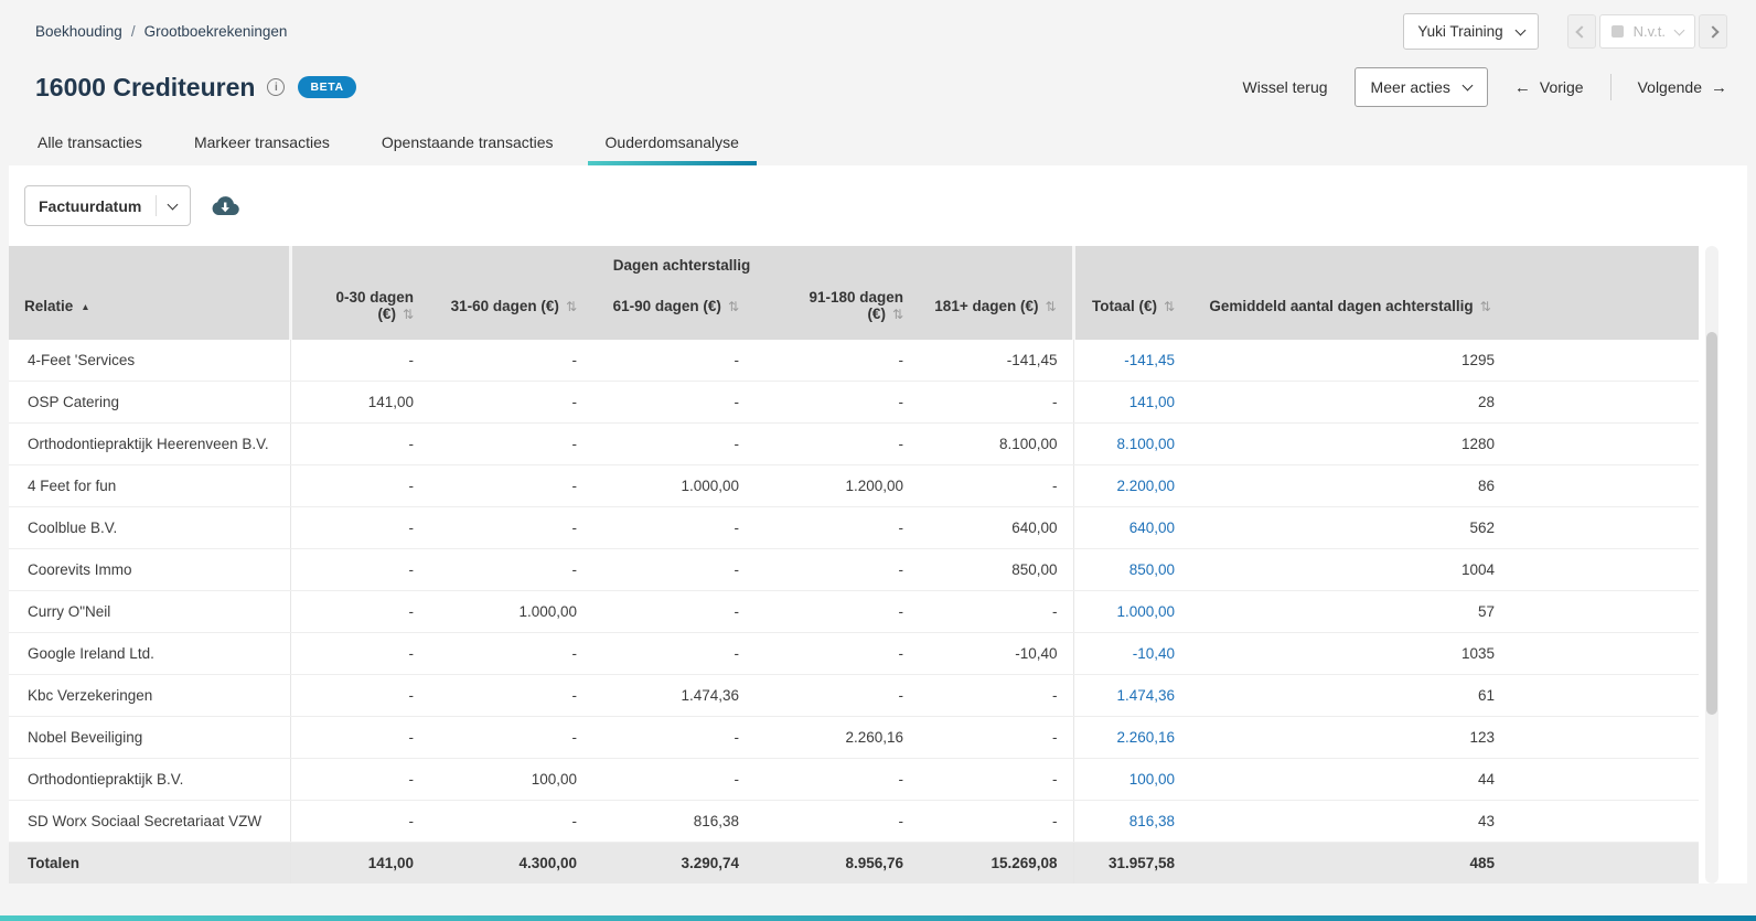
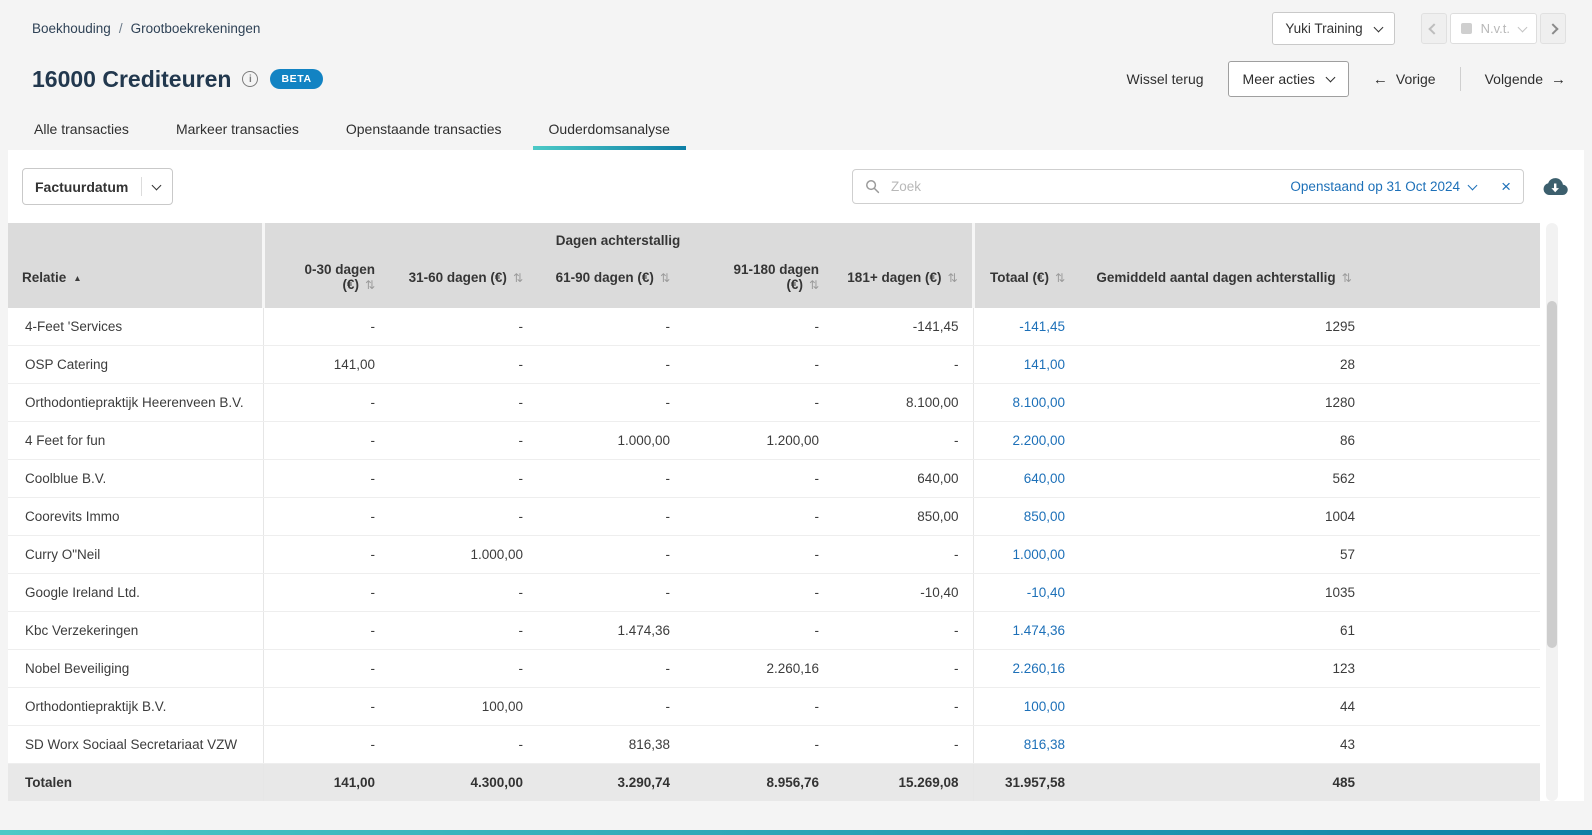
  Boekhouding
  /
  Grootboekrekeningen
  Yuki Training
  N.v.t.
  16000 Crediteuren
  BETA
  Wissel terug
  Meer acties
  Vorige
  Volgende
  Alle transacties
  Markeer transacties
  Openstaande transacties
  Ouderdomsanalyse
  Factuurdatum
+ Zoek
+ Openstaand op 31 Oct 2024
  	Dagen achterstallig
  Relatie	0-30 dagen (€)	31-60 dagen (€)	61-90 dagen (€)	91-180 dagen (€)	181+ dagen (€)	Totaal (€)	Gemiddeld aantal dagen achterstallig
  4-Feet 'Services	-	-	-	-	-141,45	-141,45	1295
  OSP Catering	141,00	-	-	-	-	141,00	28
  Orthodontiepraktijk Heerenveen B.V.	-	-	-	-	8.100,00	8.100,00	1280
  4 Feet for fun	-	-	1.000,00	1.200,00	-	2.200,00	86
  Coolblue B.V.	-	-	-	-	640,00	640,00	562
  Coorevits Immo	-	-	-	-	850,00	850,00	1004
  Curry O"Neil	-	1.000,00	-	-	-	1.000,00	57
  Google Ireland Ltd.	-	-	-	-	-10,40	-10,40	1035
  Kbc Verzekeringen	-	-	1.474,36	-	-	1.474,36	61
  Nobel Beveiliging	-	-	-	2.260,16	-	2.260,16	123
  Orthodontiepraktijk B.V.	-	100,00	-	-	-	100,00	44
  SD Worx Sociaal Secretariaat VZW	-	-	816,38	-	-	816,38	43
  Totalen	141,00	4.300,00	3.290,74	8.956,76	15.269,08	31.957,58	485
